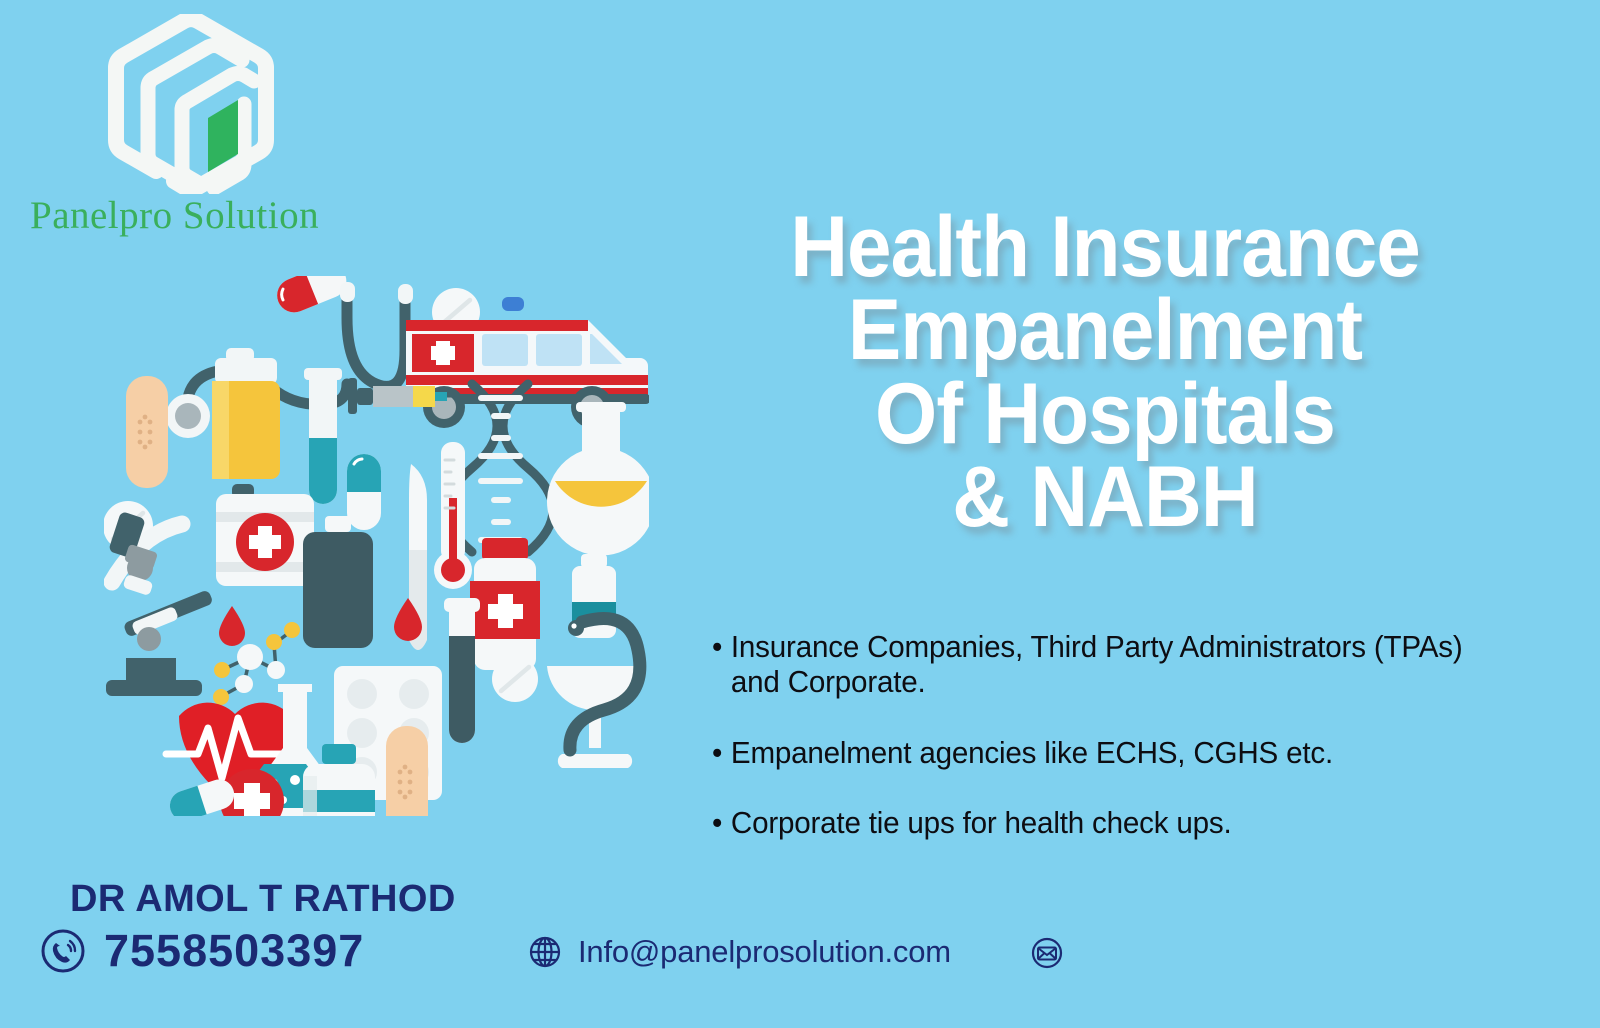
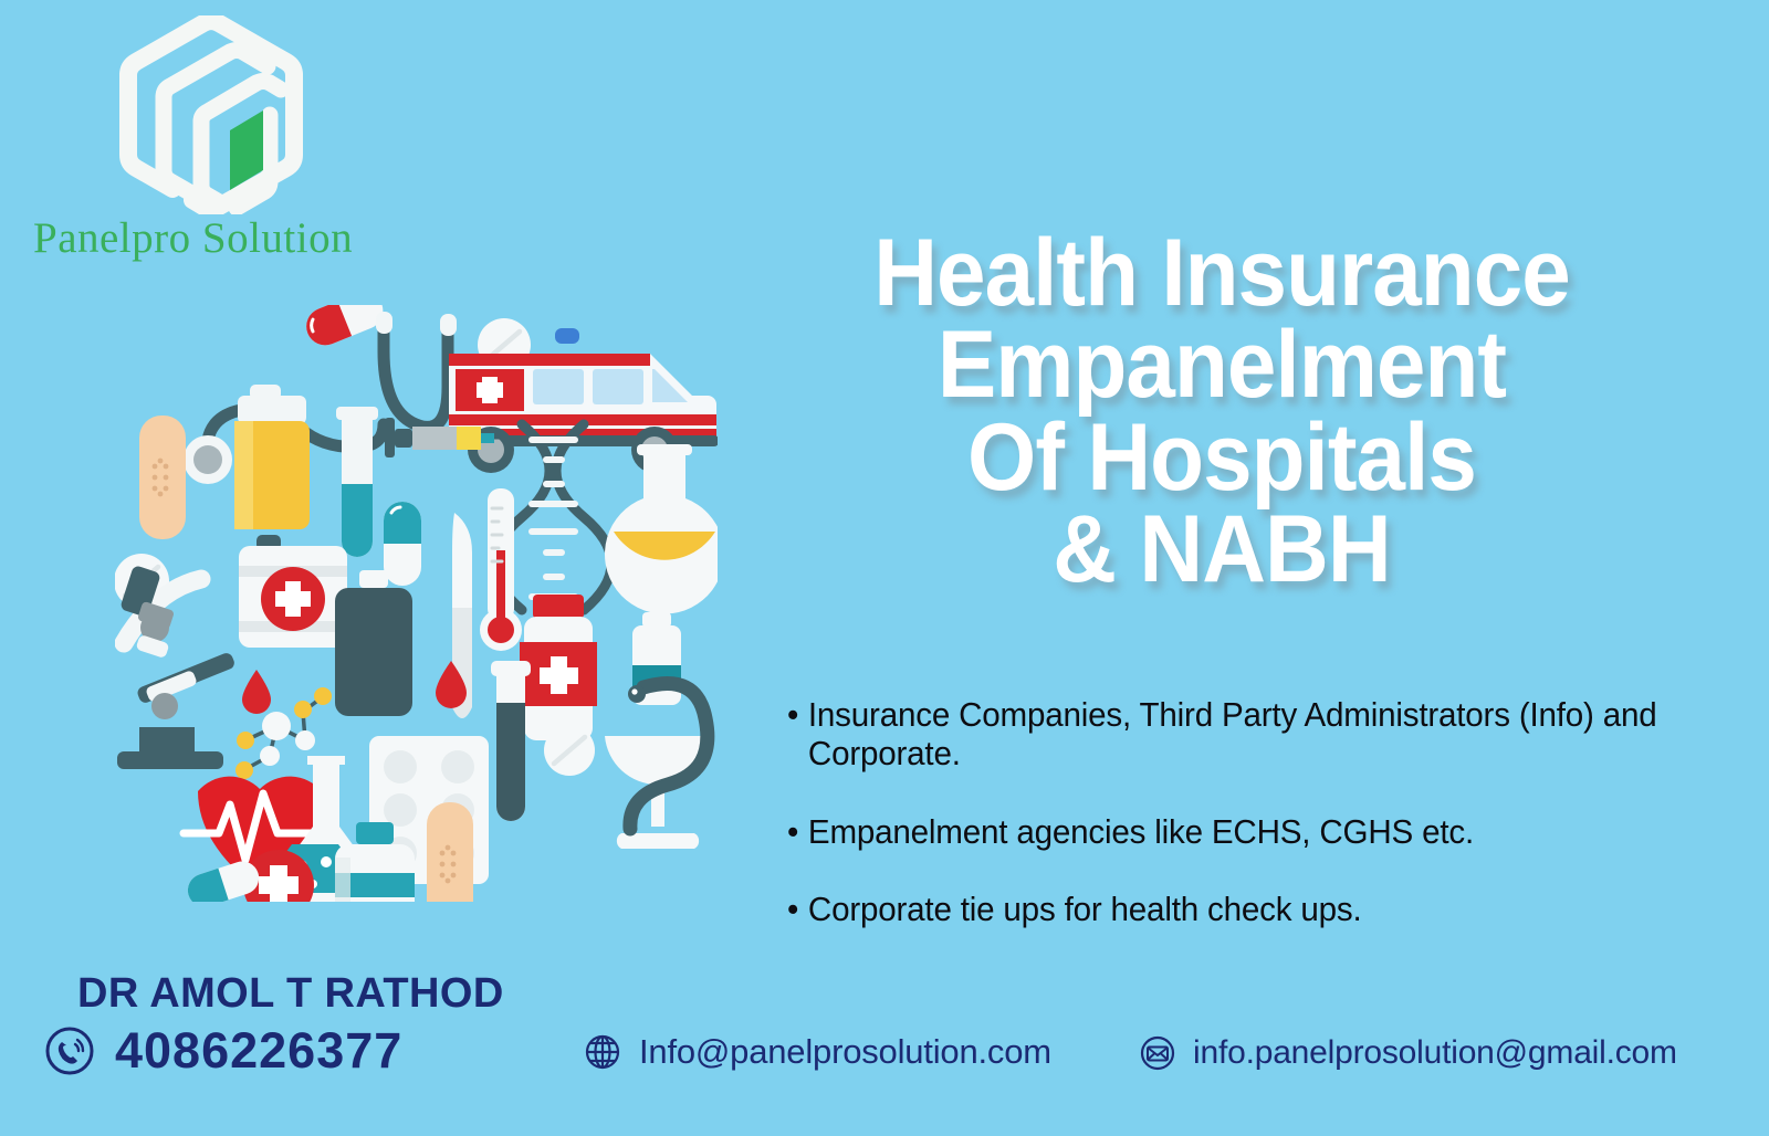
  Panelpro Solution
  Health Insurance
  Empanelment
  Of Hospitals
  & NABH
  •
- Insurance Companies, Third Party Administrators (TPAs) and Corporate.
+ Insurance Companies, Third Party Administrators (Info) and Corporate.
  •
  Empanelment agencies like ECHS, CGHS etc.
  •
  Corporate tie ups for health check ups.
  DR AMOL T RATHOD
- 7558503397
+ 4086226377
  Info@panelprosolution.com
+ info.panelprosolution@gmail.com
